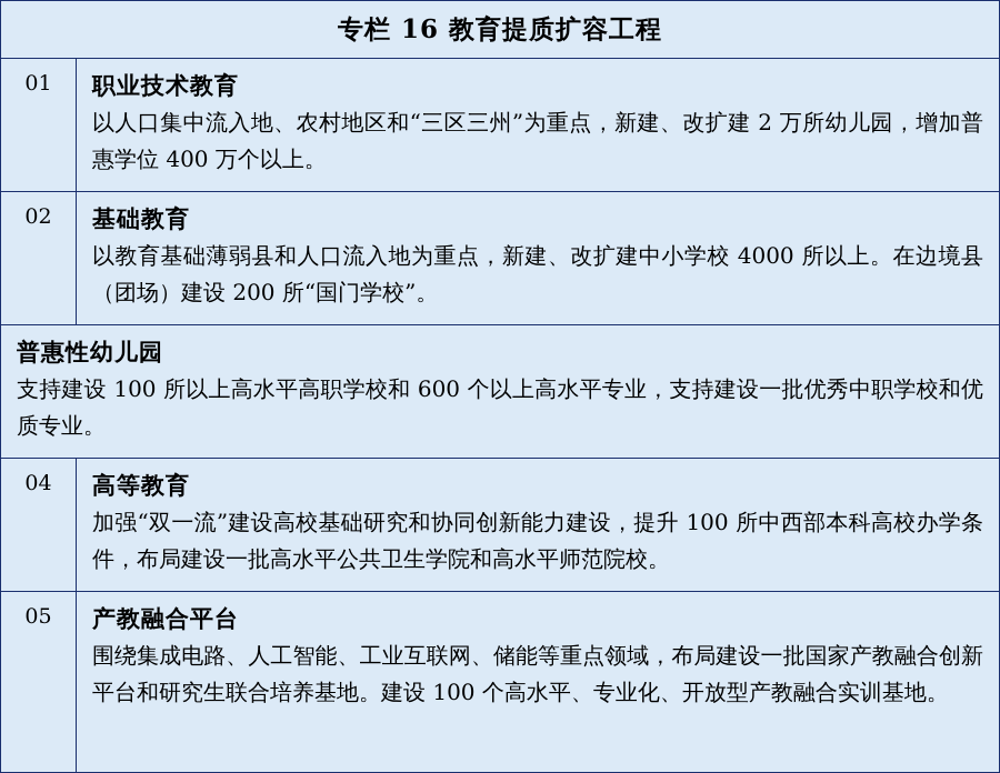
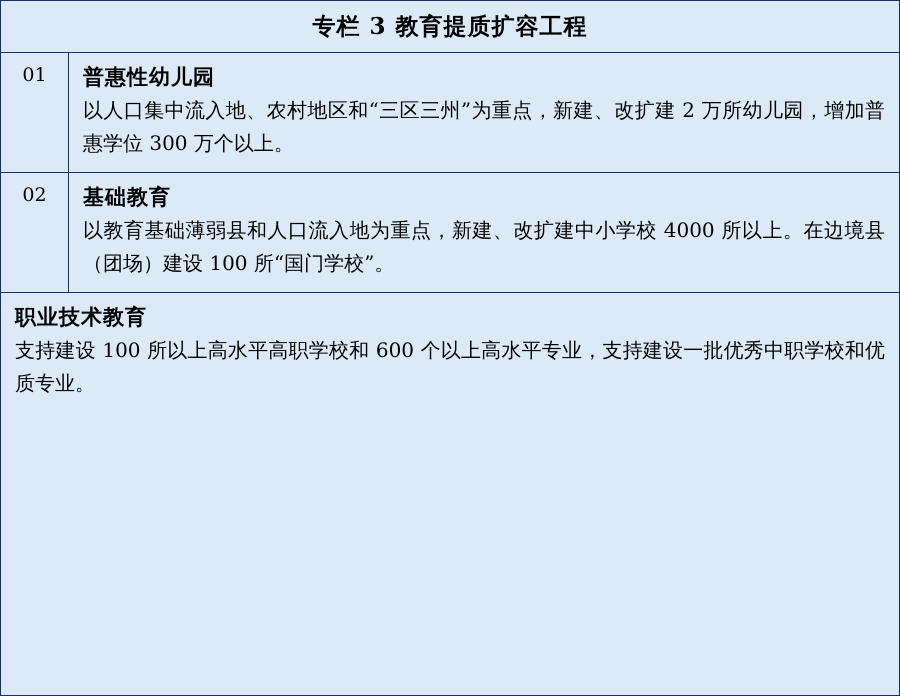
- 专栏 16 教育提质扩容工程
+ 专栏 3 教育提质扩容工程
  01
- 职业技术教育
+ 普惠性幼儿园
- 以人口集中流入地、农村地区和“三区三州”为重点，新建、改扩建 2 万所幼儿园，增加普惠学位 400 万个以上。
+ 以人口集中流入地、农村地区和“三区三州”为重点，新建、改扩建 2 万所幼儿园，增加普惠学位 300 万个以上。
  02
  基础教育
- 以教育基础薄弱县和人口流入地为重点，新建、改扩建中小学校 4000 所以上。在边境县（团场）建设 200 所“国门学校”。
+ 以教育基础薄弱县和人口流入地为重点，新建、改扩建中小学校 4000 所以上。在边境县（团场）建设 100 所“国门学校”。
- 普惠性幼儿园
+ 职业技术教育
  支持建设 100 所以上高水平高职学校和 600 个以上高水平专业，支持建设一批优秀中职学校和优质专业。
- 04
- 高等教育
- 加强“双一流”建设高校基础研究和协同创新能力建设，提升 100 所中西部本科高校办学条件，布局建设一批高水平公共卫生学院和高水平师范院校。
- 05
- 产教融合平台
- 围绕集成电路、人工智能、工业互联网、储能等重点领域，布局建设一批国家产教融合创新平台和研究生联合培养基地。建设 100 个高水平、专业化、开放型产教融合实训基地。
